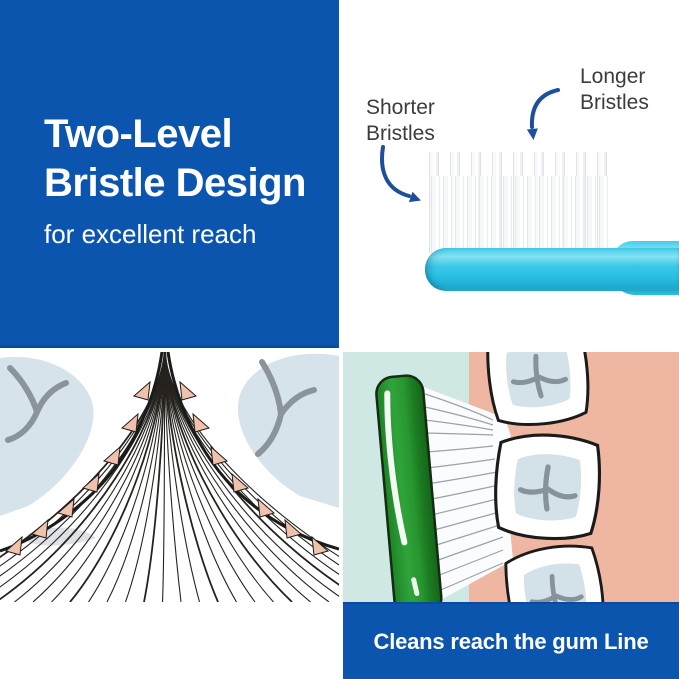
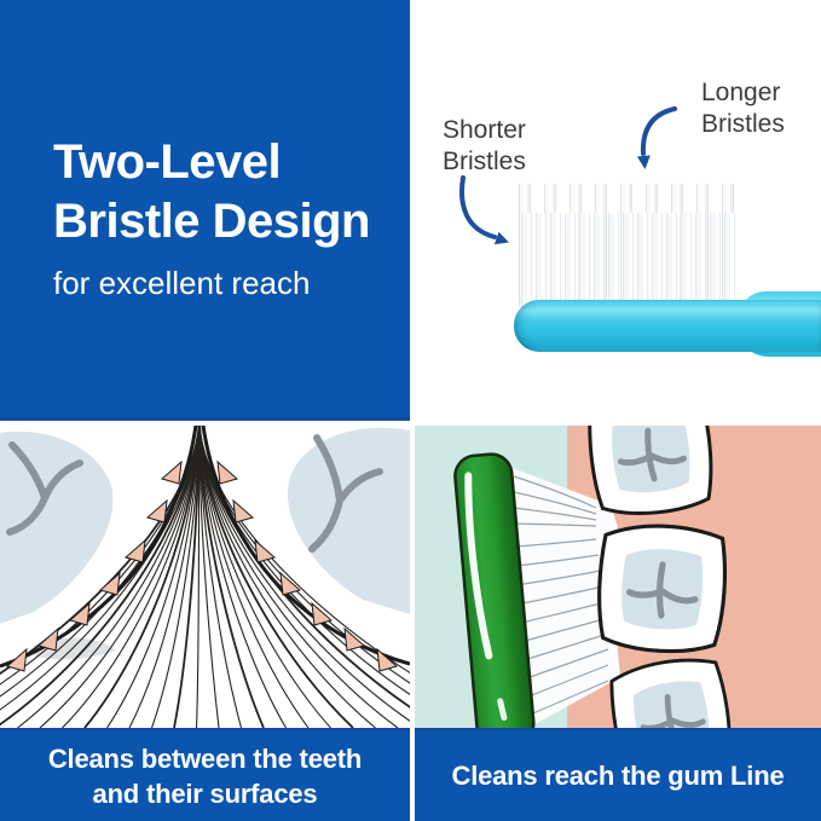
  Two-Level
  Bristle Design
  for excellent reach
  Shorter
  Bristles
  Longer
  Bristles
+ Cleans between the teeth
+ and their surfaces
  Cleans reach the gum Line
